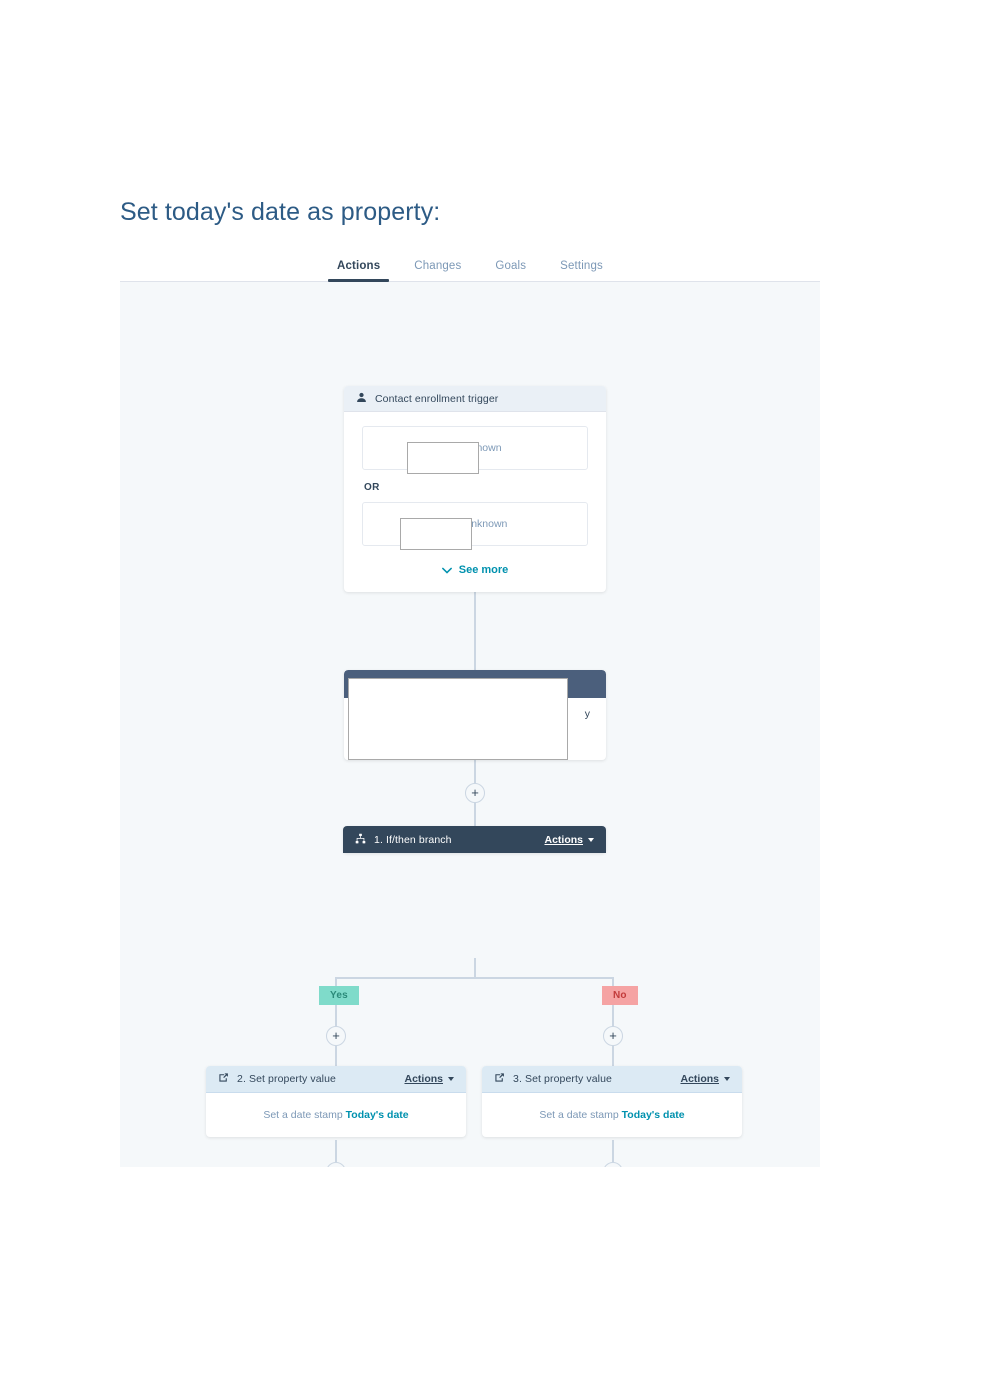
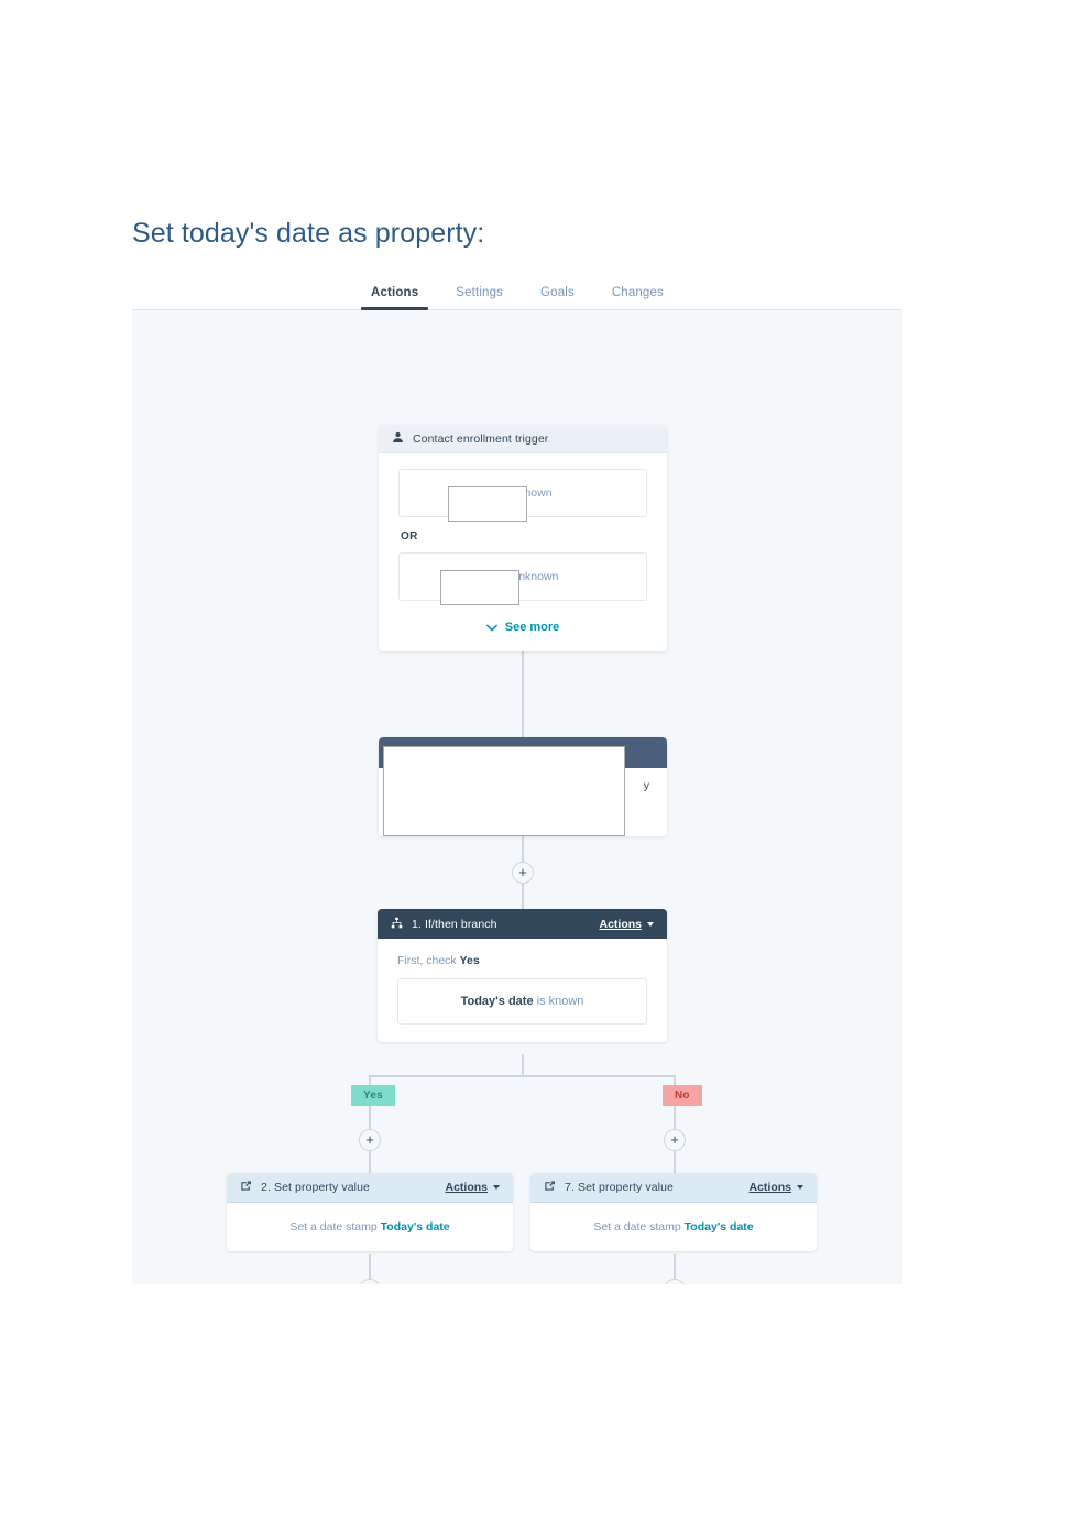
  Set today's date as property:
  Actions
- Changes
+ Settings
  Goals
- Settings
+ Changes
  +
  Yes
  No
  +
  +
  Contact enrollment trigger
  OR
  See more
  y
  1. If/then branch
  Actions
+ First, check Yes
+ Today's date is known
  2. Set property value
  Actions
  Set a date stamp Today's date
- 3. Set property value
+ 7. Set property value
  Actions
  Set a date stamp Today's date
